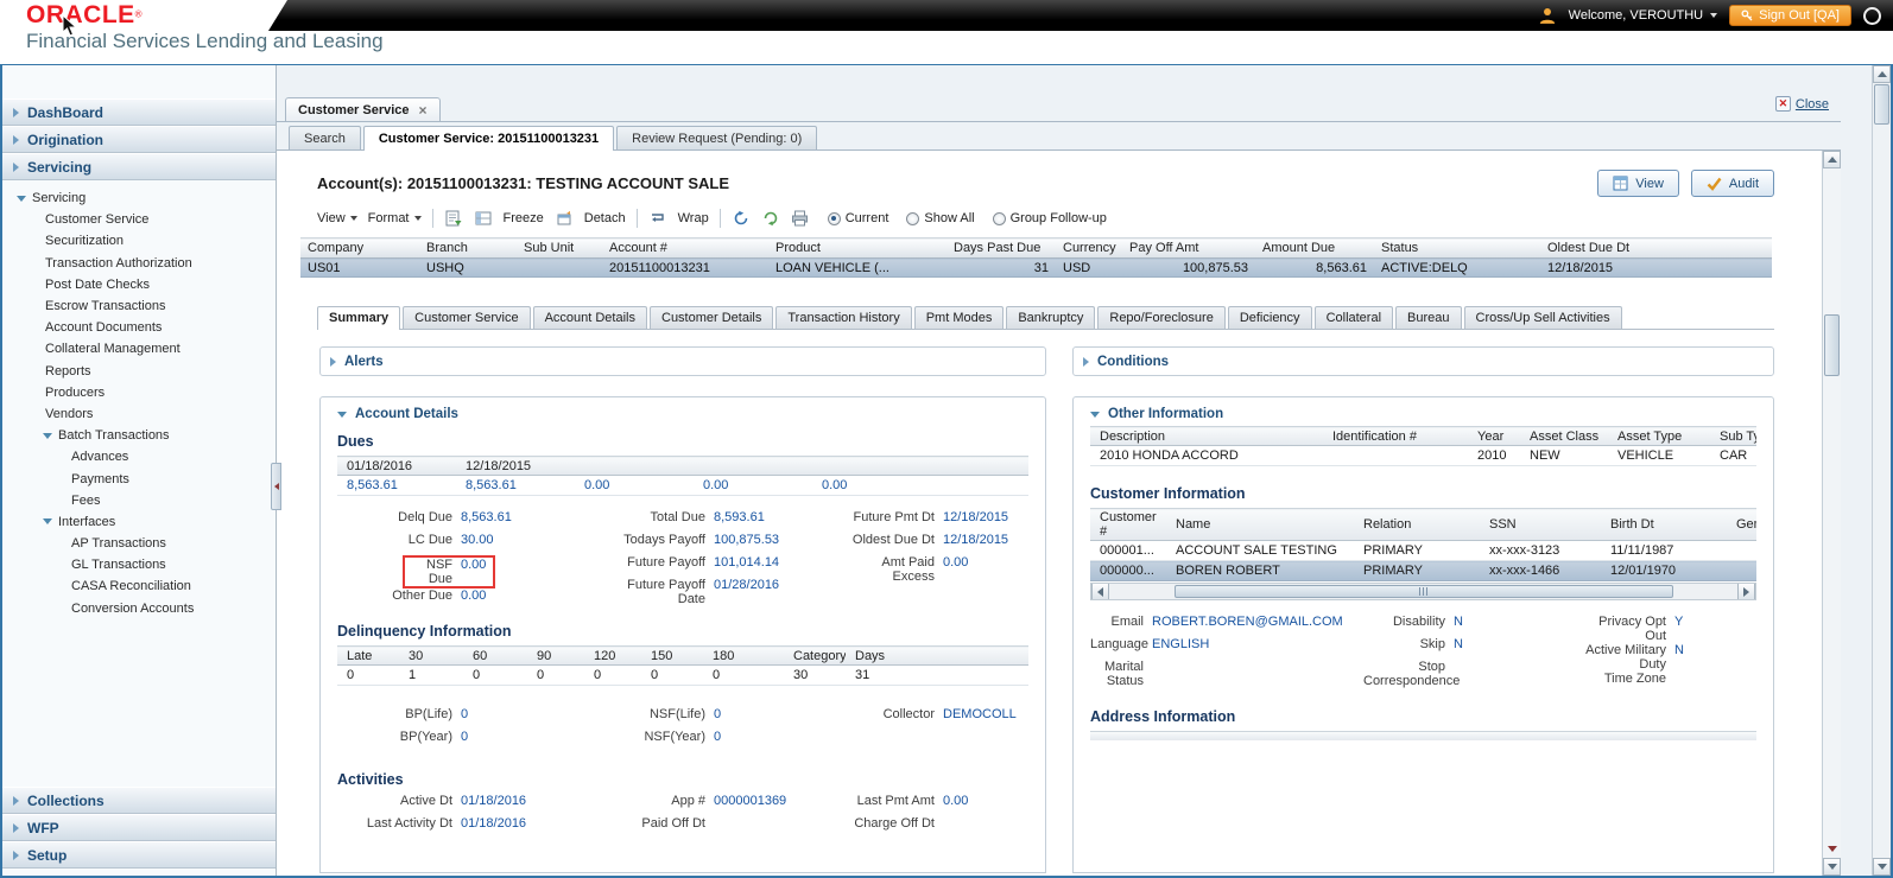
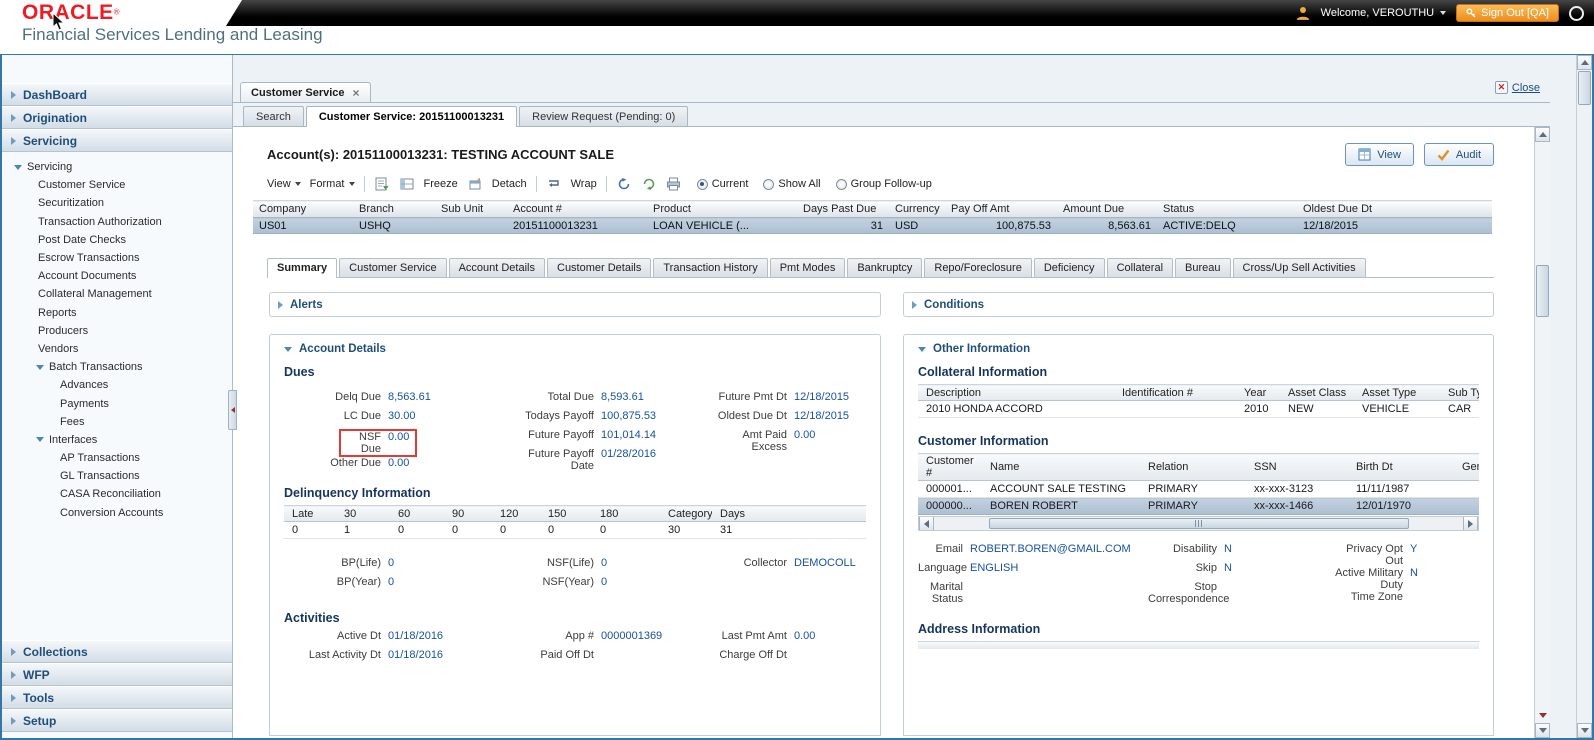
  ORACLE®
  Financial Services Lending and Leasing
  Welcome, VEROUTHU
  Sign Out [QA]
  DashBoard
  Origination
  Servicing
  Servicing
  Customer Service
  Securitization
  Transaction Authorization
  Post Date Checks
  Escrow Transactions
  Account Documents
  Collateral Management
  Reports
  Producers
  Vendors
  Batch Transactions
  Advances
  Payments
  Fees
  Interfaces
  AP Transactions
  GL Transactions
  CASA Reconciliation
  Conversion Accounts
  Collections
  WFP
+ Tools
  Setup
  Customer Service
  ×
  ✕
  Close
  Search
  Customer Service: 20151100013231
  Review Request (Pending: 0)
  Account(s): 20151100013231: TESTING ACCOUNT SALE
  View
  Audit
  View
  Format
  Freeze
  Detach
  Wrap
  Current
  Show All
  Group Follow-up
  Company	Branch	Sub Unit	Account #	Product	Days Past Due	Currency	Pay Off Amt	Amount Due	Status	Oldest Due Dt
  US01	USHQ		20151100013231	LOAN VEHICLE (...	31	USD	100,875.53	8,563.61	ACTIVE:DELQ	12/18/2015
  Summary
  Customer Service
  Account Details
  Customer Details
  Transaction History
  Pmt Modes
  Bankruptcy
  Repo/Foreclosure
  Deficiency
  Collateral
  Bureau
  Cross/Up Sell Activities
  Alerts
  Account Details
  Dues
- 01/18/2016	12/18/2015
- 8,563.61	8,563.61	0.00	0.00	0.00
  Delq Due
  8,563.61
  LC Due
  30.00
  NSF Due
  0.00
  Other Due
  0.00
  Total Due
  8,593.61
  Todays Payoff
  100,875.53
  Future Payoff
  101,014.14
  Future Payoff Date
  01/28/2016
  Future Pmt Dt
  12/18/2015
  Oldest Due Dt
  12/18/2015
  Amt Paid Excess
  0.00
  Delinquency Information
  Late	30	60	90	120	150	180	Category	Days
  0	1	0	0	0	0	0	30	31
  BP(Life)
  0
  BP(Year)
  0
  NSF(Life)
  0
  NSF(Year)
  0
  Collector
  DEMOCOLL
  Activities
  Active Dt
  01/18/2016
  Last Activity Dt
  01/18/2016
  App #
  0000001369
  Paid Off Dt
  Last Pmt Amt
  0.00
  Charge Off Dt
  Conditions
  Other Information
+ Collateral Information
  Description	Identification #	Year	Asset Class	Asset Type	Sub T
  2010 HONDA ACCORD		2010	NEW	VEHICLE	CAR
  Customer Information
  Customer #	Name	Relation	SSN	Birth Dt	Ge
  000001...	ACCOUNT SALE TESTING	PRIMARY	xx-xxx-3123	11/11/1987
  000000...	BOREN ROBERT	PRIMARY	xx-xxx-1466	12/01/1970
  Email
  ROBERT.BOREN@GMAIL.COM
  Language
  ENGLISH
  Marital Status
  Disability
  N
  Skip
  N
  Stop Correspondence
  Privacy Opt Out
  Y
  Active Military Duty
  N
  Time Zone
  Address Information
